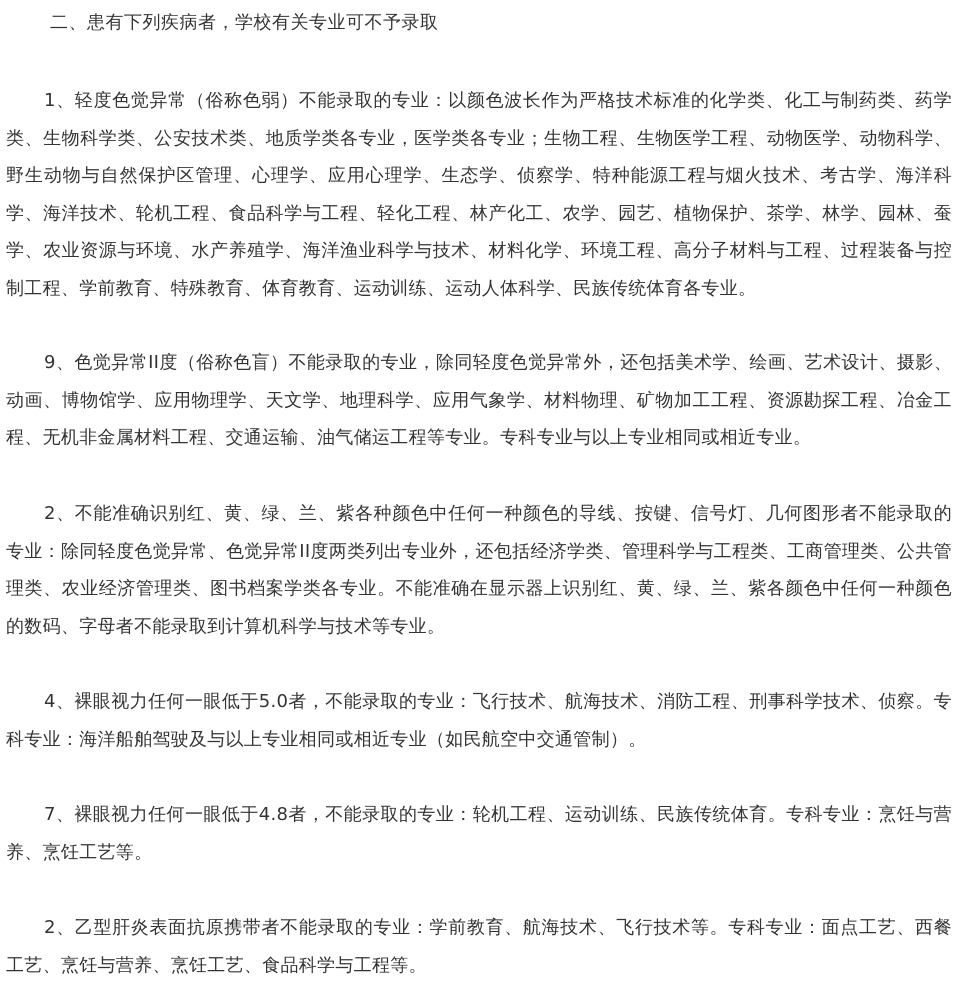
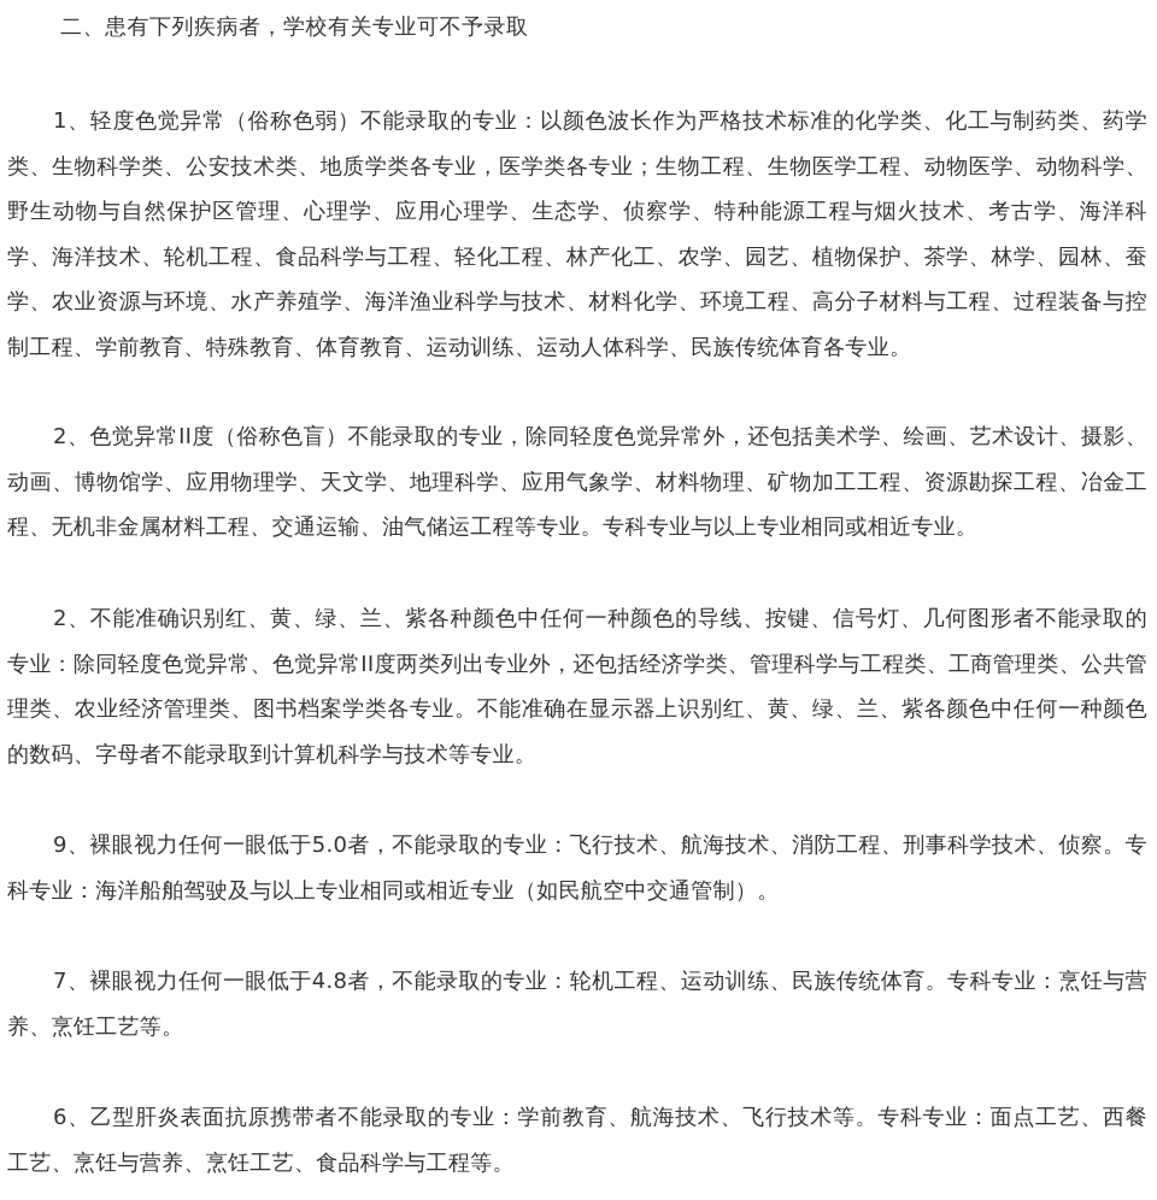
  二、患有下列疾病者，学校有关专业可不予录取
  1、轻度色觉异常（俗称色弱）不能录取的专业：以颜色波长作为严格技术标准的化学类、化工与制药类、药学类、生物科学类、公安技术类、地质学类各专业，医学类各专业；生物工程、生物医学工程、动物医学、动物科学、野生动物与自然保护区管理、心理学、应用心理学、生态学、侦察学、特种能源工程与烟火技术、考古学、海洋科学、海洋技术、轮机工程、食品科学与工程、轻化工程、林产化工、农学、园艺、植物保护、茶学、林学、园林、蚕学、农业资源与环境、水产养殖学、海洋渔业科学与技术、材料化学、环境工程、高分子材料与工程、过程装备与控制工程、学前教育、特殊教育、体育教育、运动训练、运动人体科学、民族传统体育各专业。
- 9、色觉异常II度（俗称色盲）不能录取的专业，除同轻度色觉异常外，还包括美术学、绘画、艺术设计、摄影、动画、博物馆学、应用物理学、天文学、地理科学、应用气象学、材料物理、矿物加工工程、资源勘探工程、冶金工程、无机非金属材料工程、交通运输、油气储运工程等专业。专科专业与以上专业相同或相近专业。
+ 2、色觉异常II度（俗称色盲）不能录取的专业，除同轻度色觉异常外，还包括美术学、绘画、艺术设计、摄影、动画、博物馆学、应用物理学、天文学、地理科学、应用气象学、材料物理、矿物加工工程、资源勘探工程、冶金工程、无机非金属材料工程、交通运输、油气储运工程等专业。专科专业与以上专业相同或相近专业。
  2、不能准确识别红、黄、绿、兰、紫各种颜色中任何一种颜色的导线、按键、信号灯、几何图形者不能录取的专业：除同轻度色觉异常、色觉异常II度两类列出专业外，还包括经济学类、管理科学与工程类、工商管理类、公共管理类、农业经济管理类、图书档案学类各专业。不能准确在显示器上识别红、黄、绿、兰、紫各颜色中任何一种颜色的数码、字母者不能录取到计算机科学与技术等专业。
- 4、裸眼视力任何一眼低于5.0者，不能录取的专业：飞行技术、航海技术、消防工程、刑事科学技术、侦察。专科专业：海洋船舶驾驶及与以上专业相同或相近专业（如民航空中交通管制）。
+ 9、裸眼视力任何一眼低于5.0者，不能录取的专业：飞行技术、航海技术、消防工程、刑事科学技术、侦察。专科专业：海洋船舶驾驶及与以上专业相同或相近专业（如民航空中交通管制）。
  7、裸眼视力任何一眼低于4.8者，不能录取的专业：轮机工程、运动训练、民族传统体育。专科专业：烹饪与营养、烹饪工艺等。
- 2、乙型肝炎表面抗原携带者不能录取的专业：学前教育、航海技术、飞行技术等。专科专业：面点工艺、西餐工艺、烹饪与营养、烹饪工艺、食品科学与工程等。
+ 6、乙型肝炎表面抗原携带者不能录取的专业：学前教育、航海技术、飞行技术等。专科专业：面点工艺、西餐工艺、烹饪与营养、烹饪工艺、食品科学与工程等。
